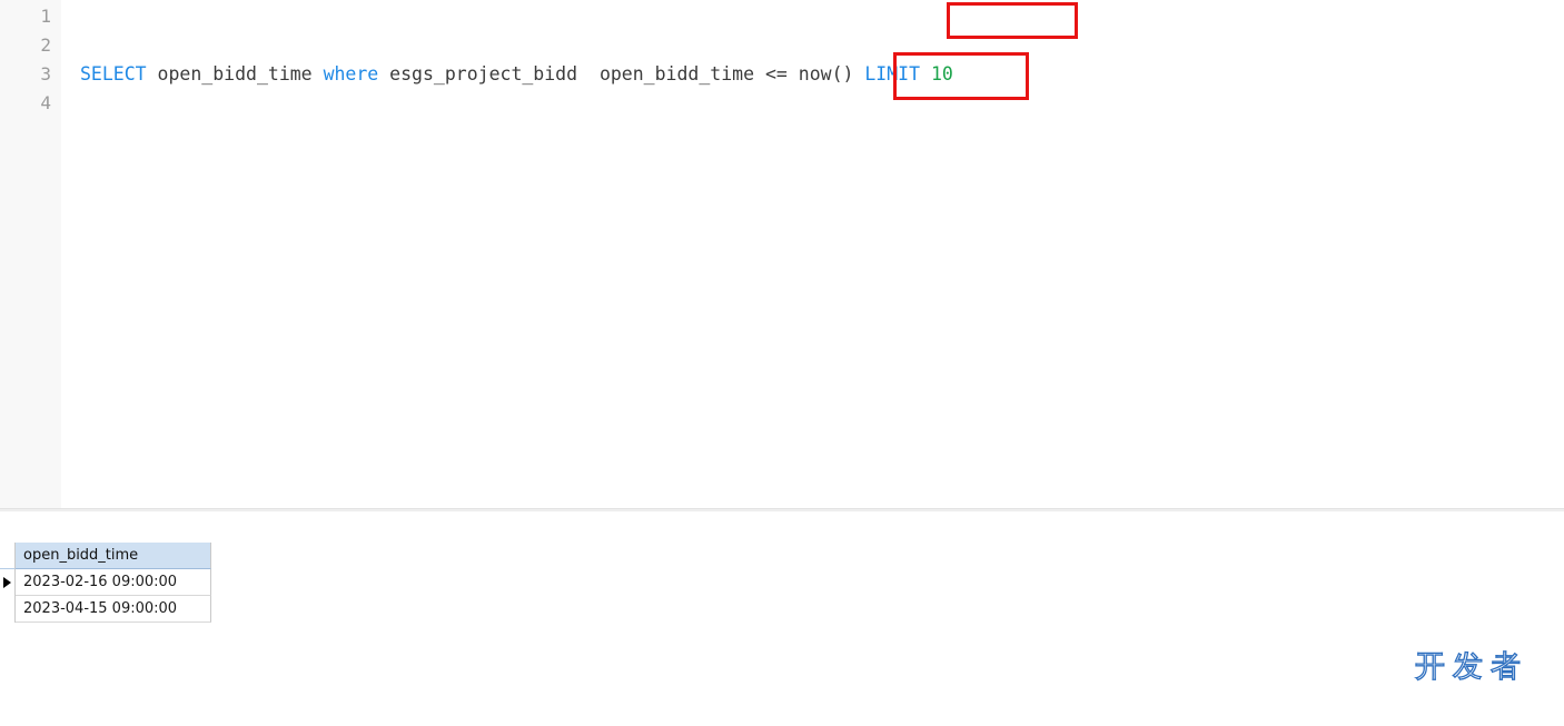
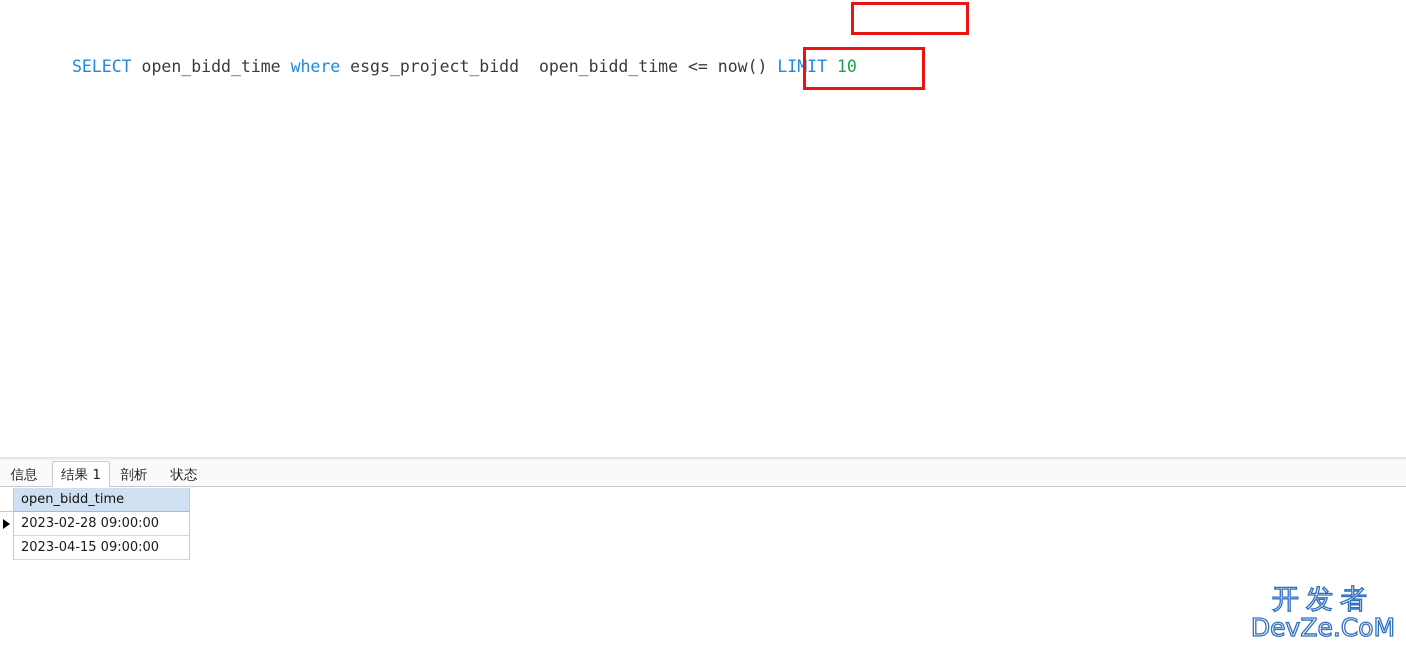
- 1
- 2
- 3
- 4
  SELECT open_bidd_time where esgs_project_bidd open_bidd_time <= now() LIMIT 10
+ 信息
+ 结果 1
+ 剖析
+ 状态
  open_bidd_time
- 2023-02-16 09:00:00
+ 2023-02-28 09:00:00
  2023-04-15 09:00:00
  开发者
+ DevZe.CoM
